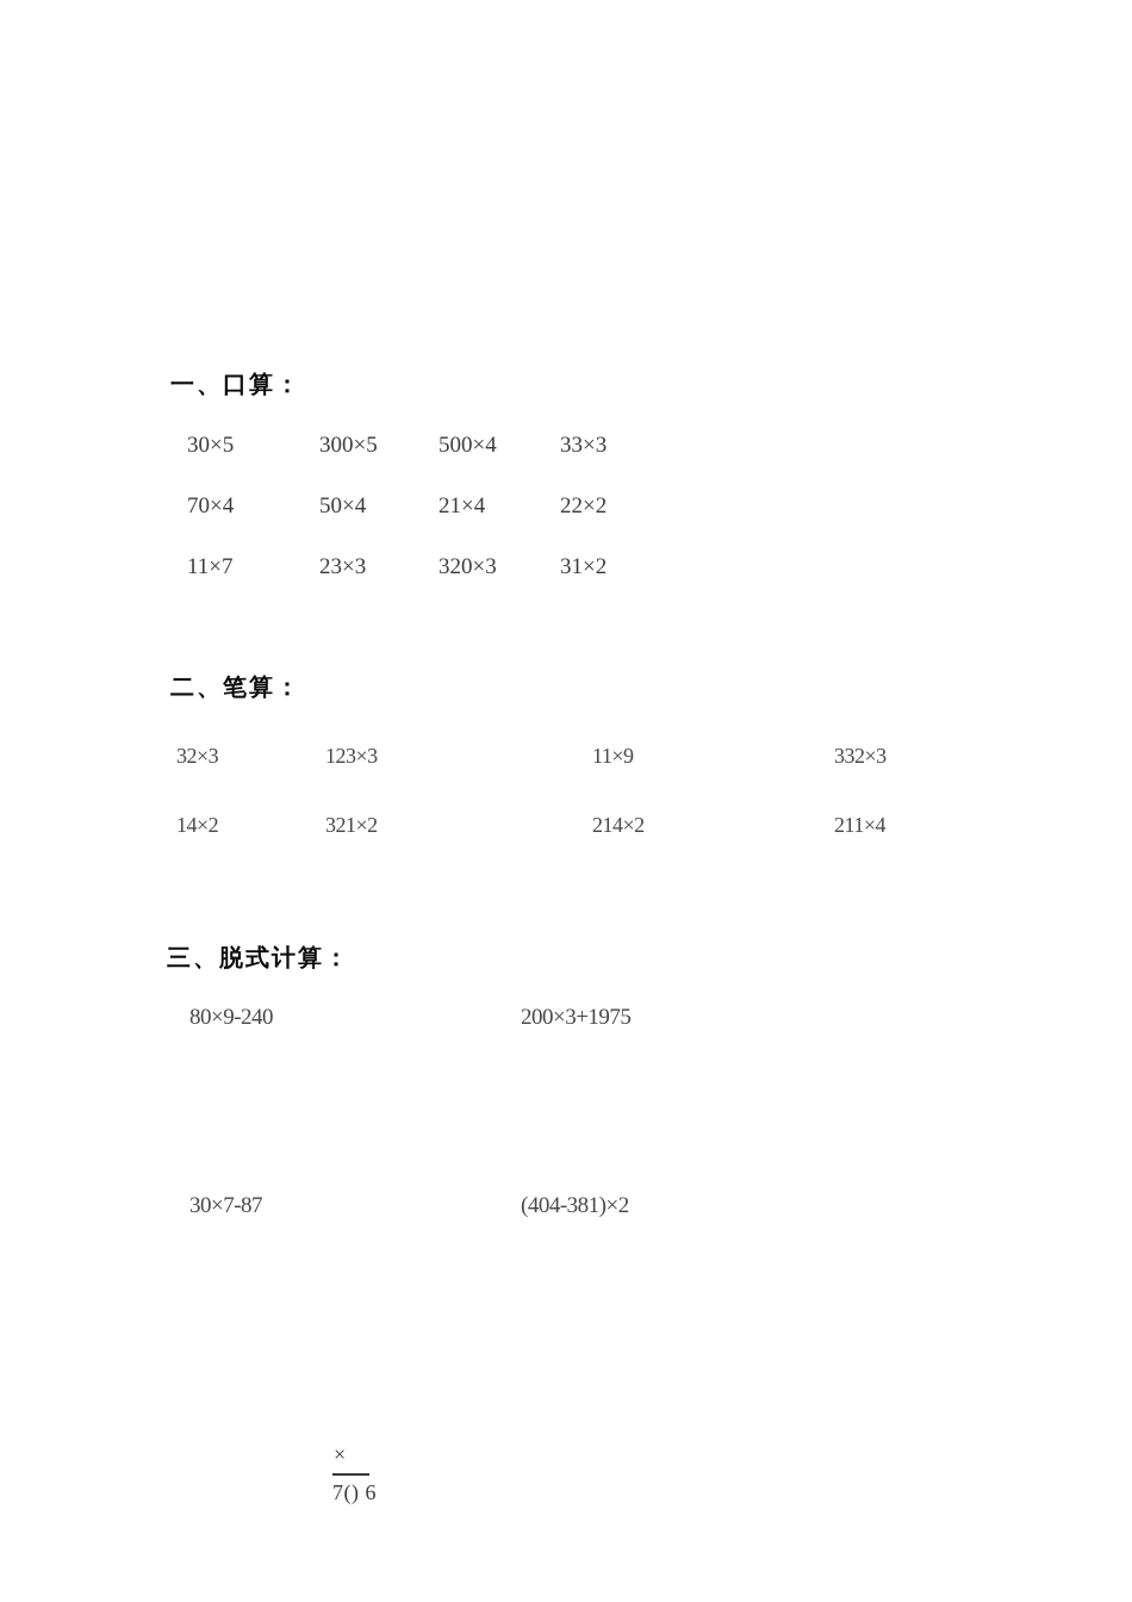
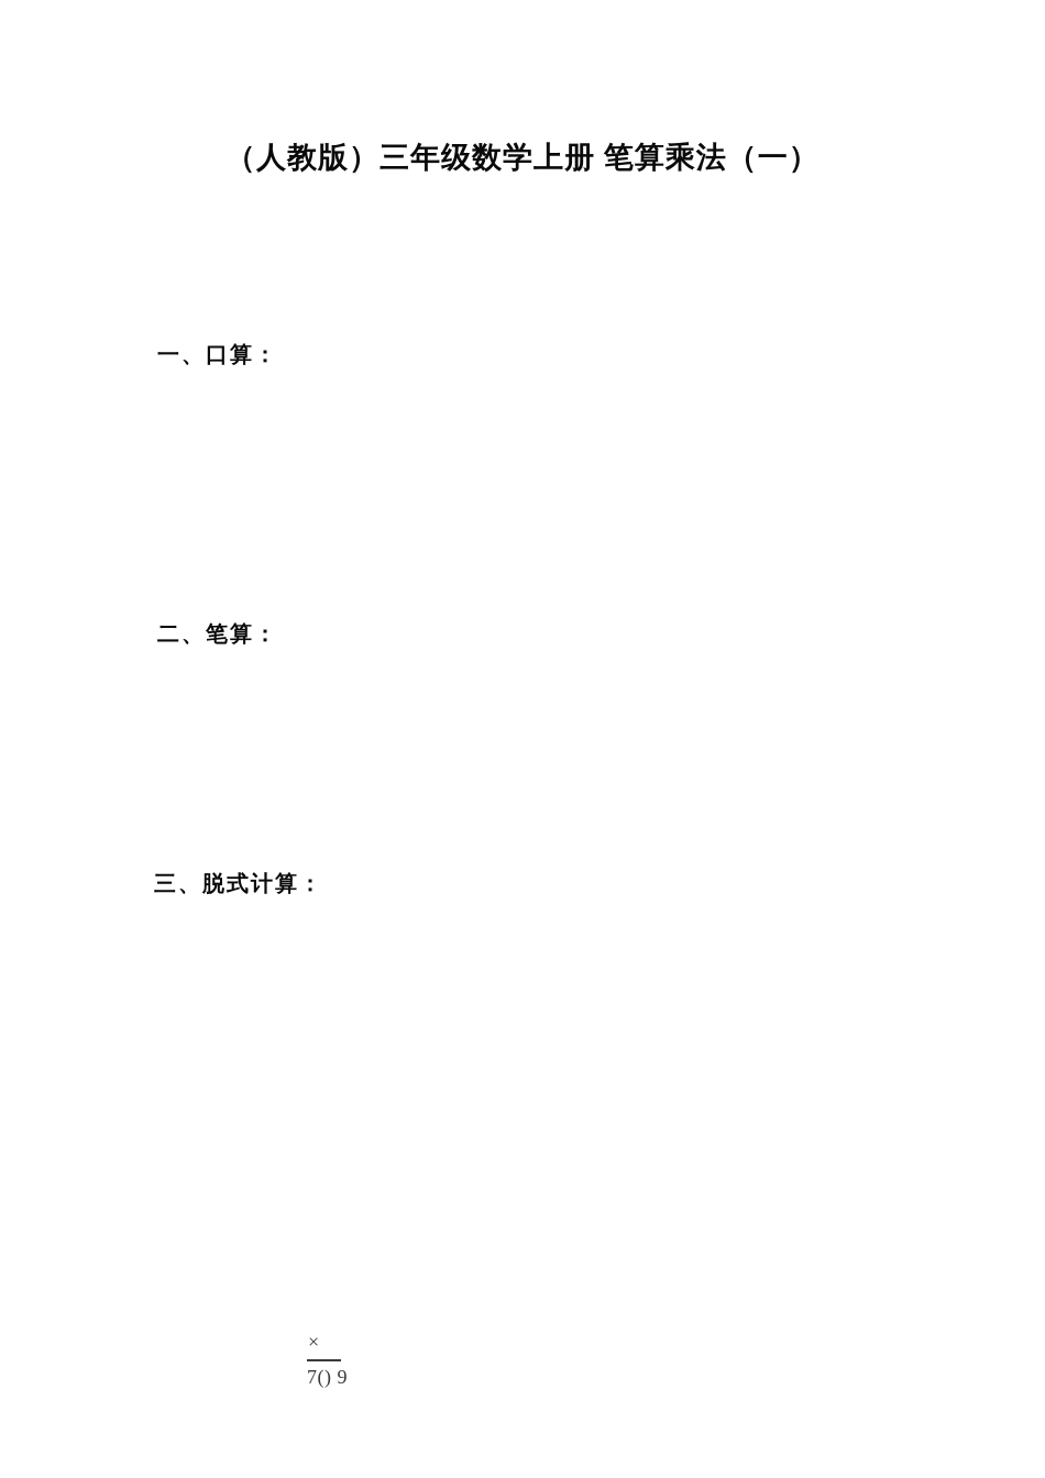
+ （人教版）三年级数学上册 笔算乘法（一）
  一、口算：
- 30×5 300×5 500×4 33×3
- 70×4 50×4 21×4 22×2
- 11×7 23×3 320×3 31×2
  二、笔算：
- 32×3 123×3 11×9 332×3
- 14×2 321×2 214×2 211×4
  三、脱式计算：
- 80×9-240 200×3+1975
- 30×7-87 (404-381)×2
  ×
- 7() 6
+ 7() 9
